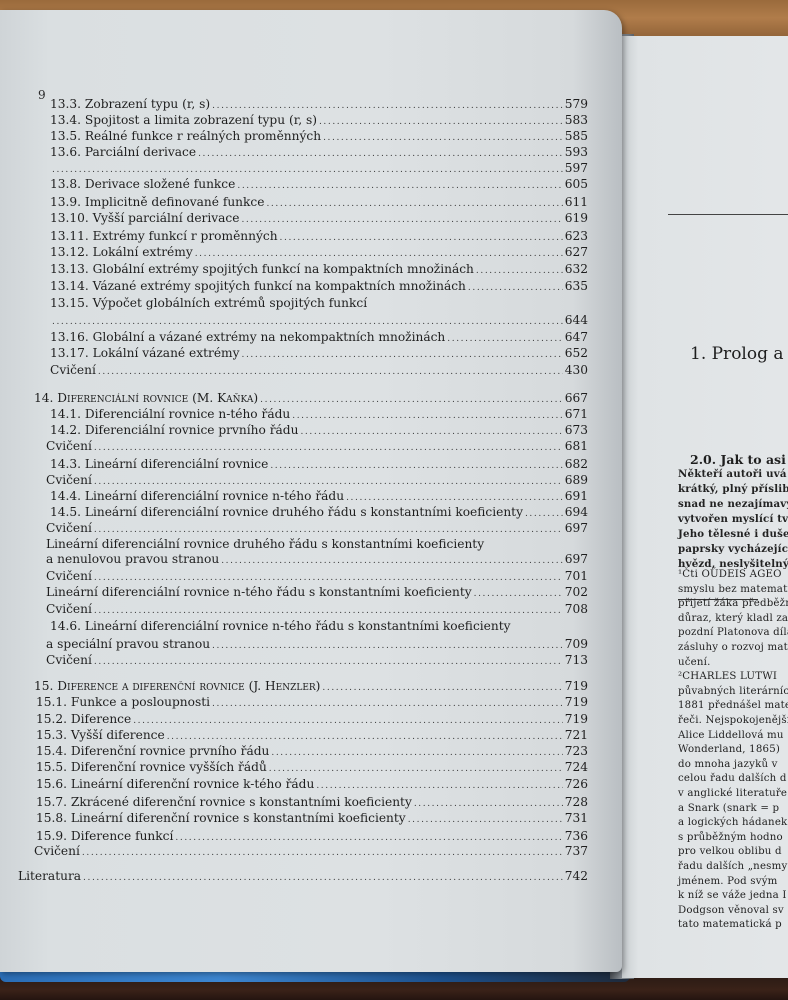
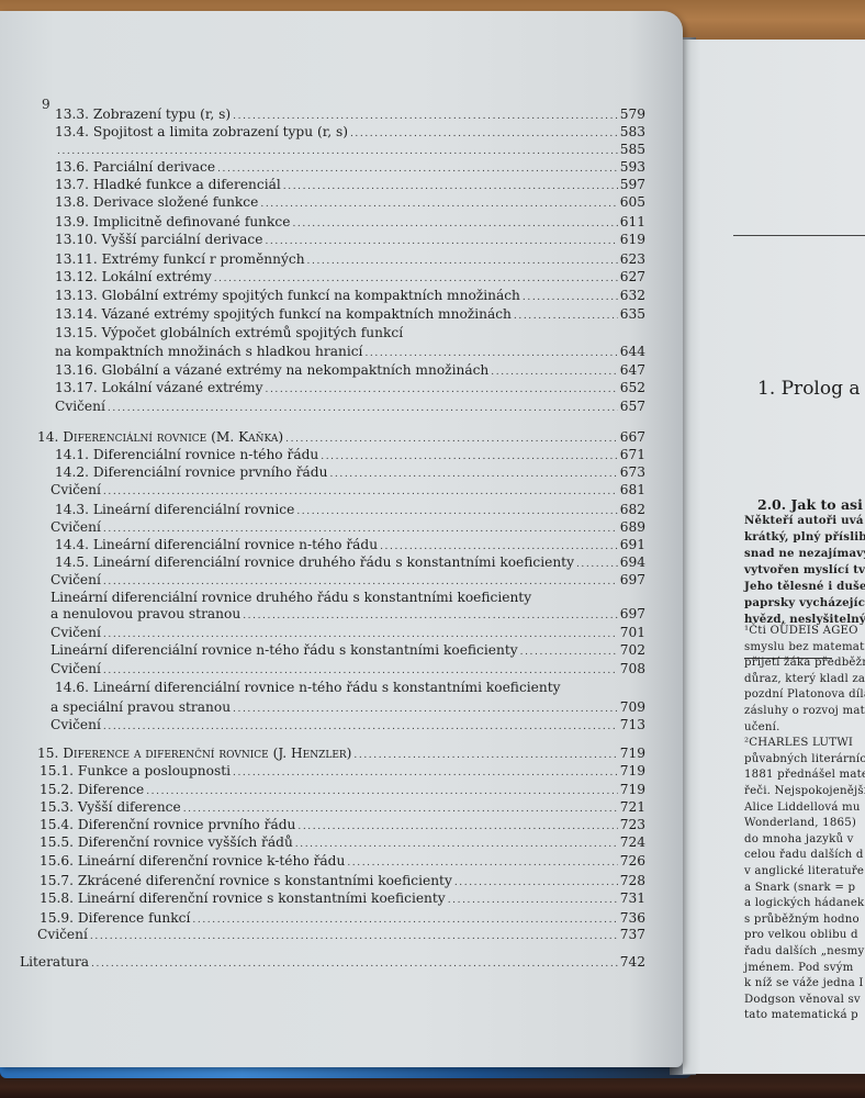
  1. Prolog a
  2.0. Jak to asi
  Někteří autoři uvá
  krátký, plný příslib
  snad ne nezajímav
  vytvořen myslící tv
  Jeho tělesné i duše
  paprsky vycházejíc
  hvězd, neslyšitelný
  ¹Čti OÚDEIS AGEO
  smyslu bez matemat
  přijetí žáka předběž
  důraz, který kladl za
  pozdní Platonova díl
  zásluhy o rozvoj mat
  učení.
  ²CHARLES LUTWI
  půvabných literárníc
  1881 přednášel mat
  řeči. Nejspokojenějš
  Alice Liddellová mu
  Wonderland, 1865)
  do mnoha jazyků v
  celou řadu dalších d
  v anglické literatuře
  a Snark (snark = p
  a logických hádanek
  s průběžným hodno
  pro velkou oblibu d
  řadu dalších „nesmy
  jménem. Pod svým
  k níž se váže jedna I
  Dodgson věnoval sv
  tato matematická p
  9
  13.3. Zobrazení typu (r, s)
  579
  13.4. Spojitost a limita zobrazení typu (r, s)
  583
- 13.5. Reálné funkce r reálných proměnných
  585
  13.6. Parciální derivace
  593
+ 13.7. Hladké funkce a diferenciál
  597
  13.8. Derivace složené funkce
  605
  13.9. Implicitně definované funkce
  611
  13.10. Vyšší parciální derivace
  619
  13.11. Extrémy funkcí r proměnných
  623
  13.12. Lokální extrémy
  627
  13.13. Globální extrémy spojitých funkcí na kompaktních množinách
  632
  13.14. Vázané extrémy spojitých funkcí na kompaktních množinách
  635
  13.15. Výpočet globálních extrémů spojitých funkcí
+ na kompaktních množinách s hladkou hranicí
  644
  13.16. Globální a vázané extrémy na nekompaktních množinách
  647
  13.17. Lokální vázané extrémy
  652
  Cvičení
- 430
+ 657
  14. Diferenciální rovnice (M. Kaňka)
  667
  14.1. Diferenciální rovnice n-tého řádu
  671
  14.2. Diferenciální rovnice prvního řádu
  673
  Cvičení
  681
  14.3. Lineární diferenciální rovnice
  682
  Cvičení
  689
  14.4. Lineární diferenciální rovnice n-tého řádu
  691
  14.5. Lineární diferenciální rovnice druhého řádu s konstantními koeficienty
  694
  Cvičení
  697
  Lineární diferenciální rovnice druhého řádu s konstantními koeficienty
  a nenulovou pravou stranou
  697
  Cvičení
  701
  Lineární diferenciální rovnice n-tého řádu s konstantními koeficienty
  702
  Cvičení
  708
  14.6. Lineární diferenciální rovnice n-tého řádu s konstantními koeficienty
  a speciální pravou stranou
  709
  Cvičení
  713
  15. Diference a diferenční rovnice (J. Henzler)
  719
  15.1. Funkce a posloupnosti
  719
  15.2. Diference
  719
  15.3. Vyšší diference
  721
  15.4. Diferenční rovnice prvního řádu
  723
  15.5. Diferenční rovnice vyšších řádů
  724
  15.6. Lineární diferenční rovnice k-tého řádu
  726
  15.7. Zkrácené diferenční rovnice s konstantními koeficienty
  728
  15.8. Lineární diferenční rovnice s konstantními koeficienty
  731
  15.9. Diference funkcí
  736
  Cvičení
  737
  Literatura
  742
